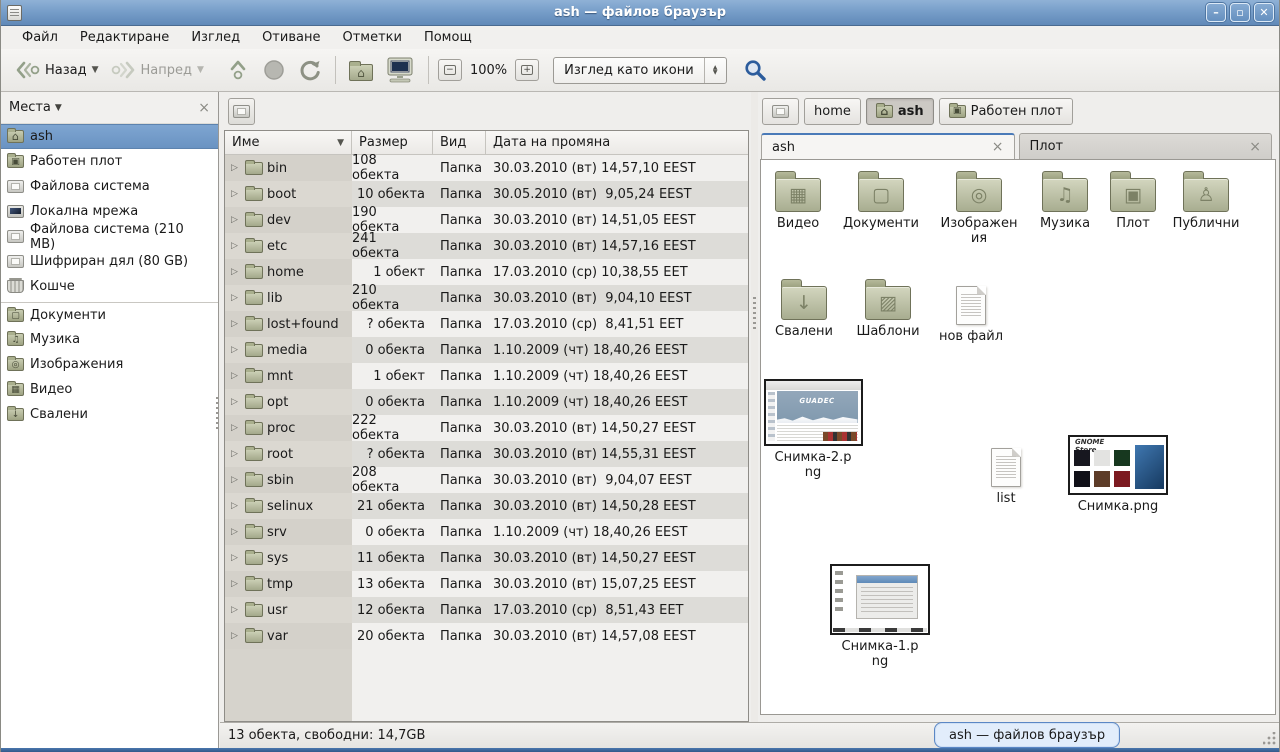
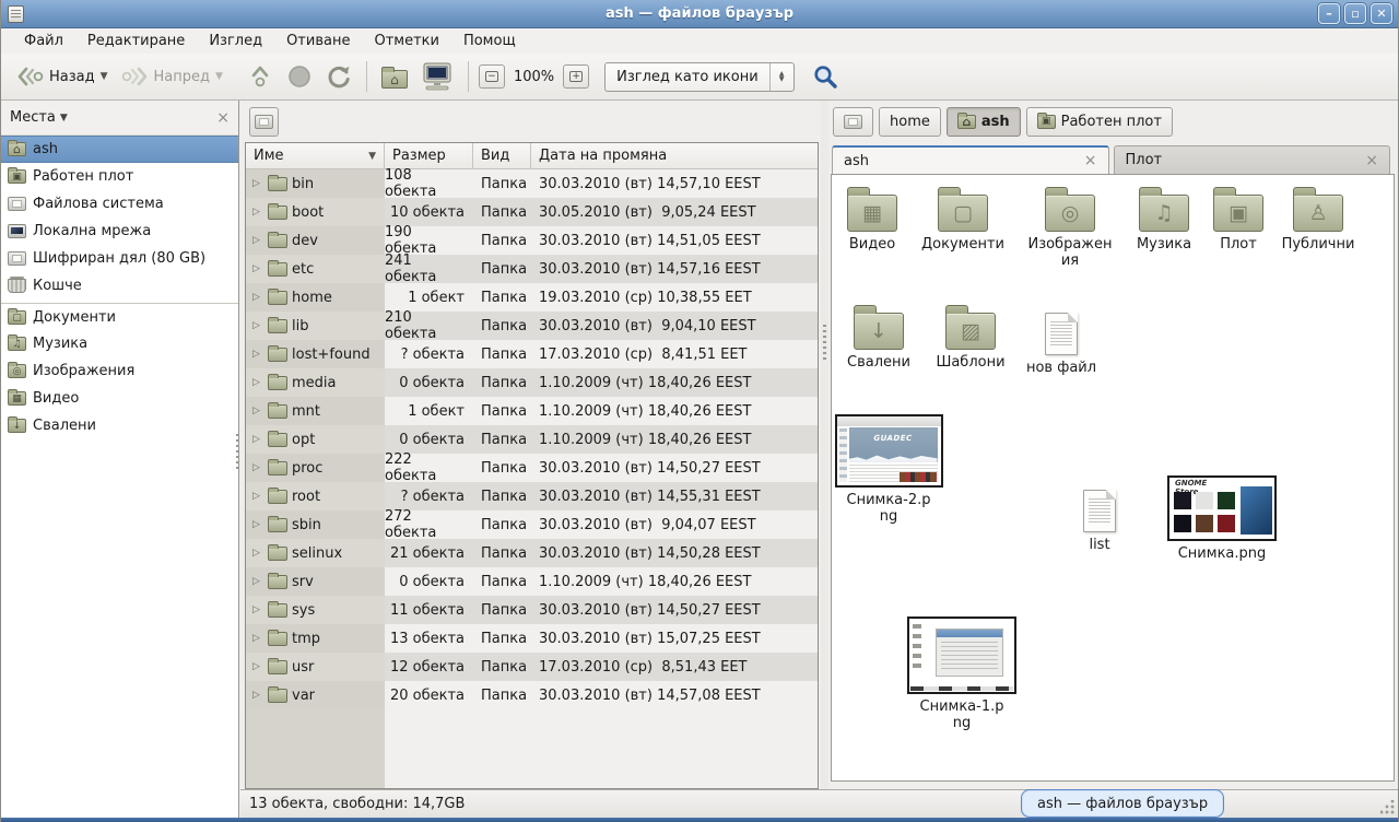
  ash — файлов браузър
  –
  ▫
  ✕
  Файл
  Редактиране
  Изглед
  Отиване
  Отметки
  Помощ
  Назад
  ▼
  Напред
  ▼
  −
  100%
  +
  Изглед като икони
  Места
  ▼
  ×
  ash
  Работен плот
  Файлова система
  Локална мрежа
- Файлова система (210 MB)
  Шифриран дял (80 GB)
  Кошче
  Документи
  Музика
  Изображения
  Видео
  Свалени
  Име
  ▼
  Размер
  Вид
  Дата на промяна
  ▷
  bin
  108 обекта
  Папка
  30.03.2010 (вт) 14,57,10 EEST
  ▷
  boot
  10 обекта
  Папка
  30.05.2010 (вт) 9,05,24 EEST
  ▷
  dev
  190 обекта
  Папка
  30.03.2010 (вт) 14,51,05 EEST
  ▷
  etc
  241 обекта
  Папка
  30.03.2010 (вт) 14,57,16 EEST
  ▷
  home
  1 обект
  Папка
- 17.03.2010 (ср) 10,38,55 EET
+ 19.03.2010 (ср) 10,38,55 EET
  ▷
  lib
  210 обекта
  Папка
  30.03.2010 (вт) 9,04,10 EEST
  ▷
  lost+found
  ? обекта
  Папка
  17.03.2010 (ср) 8,41,51 EET
  ▷
  media
  0 обекта
  Папка
  1.10.2009 (чт) 18,40,26 EEST
  ▷
  mnt
  1 обект
  Папка
  1.10.2009 (чт) 18,40,26 EEST
  ▷
  opt
  0 обекта
  Папка
  1.10.2009 (чт) 18,40,26 EEST
  ▷
  proc
  222 обекта
  Папка
  30.03.2010 (вт) 14,50,27 EEST
  ▷
  root
  ? обекта
  Папка
  30.03.2010 (вт) 14,55,31 EEST
  ▷
  sbin
- 208 обекта
+ 272 обекта
  Папка
  30.03.2010 (вт) 9,04,07 EEST
  ▷
  selinux
  21 обекта
  Папка
  30.03.2010 (вт) 14,50,28 EEST
  ▷
  srv
  0 обекта
  Папка
  1.10.2009 (чт) 18,40,26 EEST
  ▷
  sys
  11 обекта
  Папка
  30.03.2010 (вт) 14,50,27 EEST
  ▷
  tmp
  13 обекта
  Папка
  30.03.2010 (вт) 15,07,25 EEST
  ▷
  usr
  12 обекта
  Папка
  17.03.2010 (ср) 8,51,43 EET
  ▷
  var
  20 обекта
  Папка
  30.03.2010 (вт) 14,57,08 EEST
  home
  ash
  Работен плот
  ash
  ×
  Плот
  ×
  ▦
  Видео
  ▢
  Документи
  ◎
  Изображения
  ♫
  Музика
  ▣
  Плот
  ♙
  Публични
  ↓
  Свалени
  ▨
  Шаблони
  нов файл
  Снимка-2.png
  list
  Снимка.png
  Снимка-1.png
  13 обекта, свободни: 14,7GB
  ash — файлов браузър
